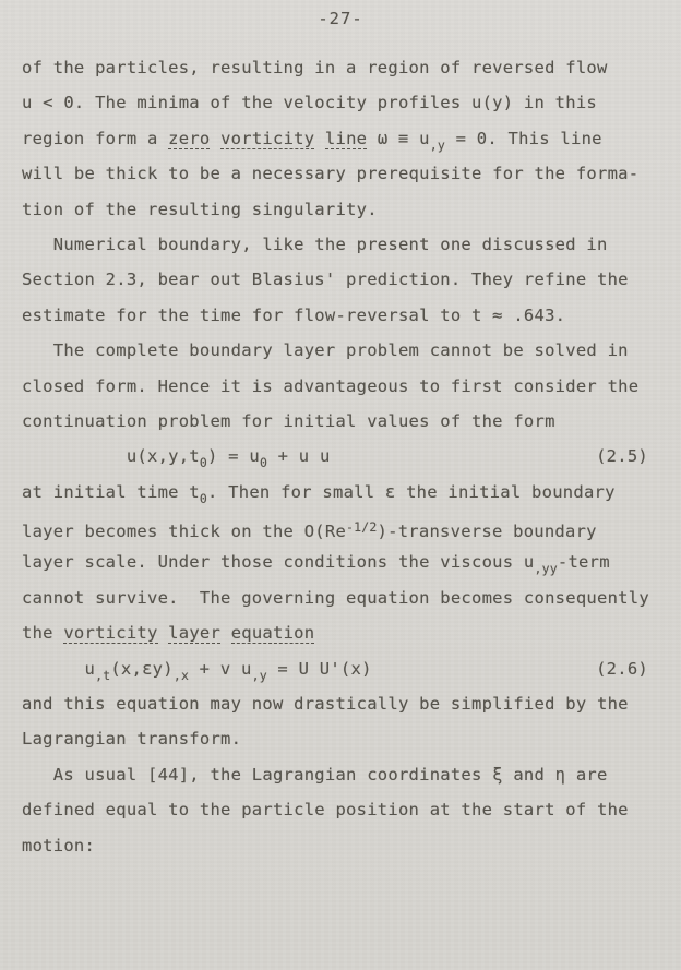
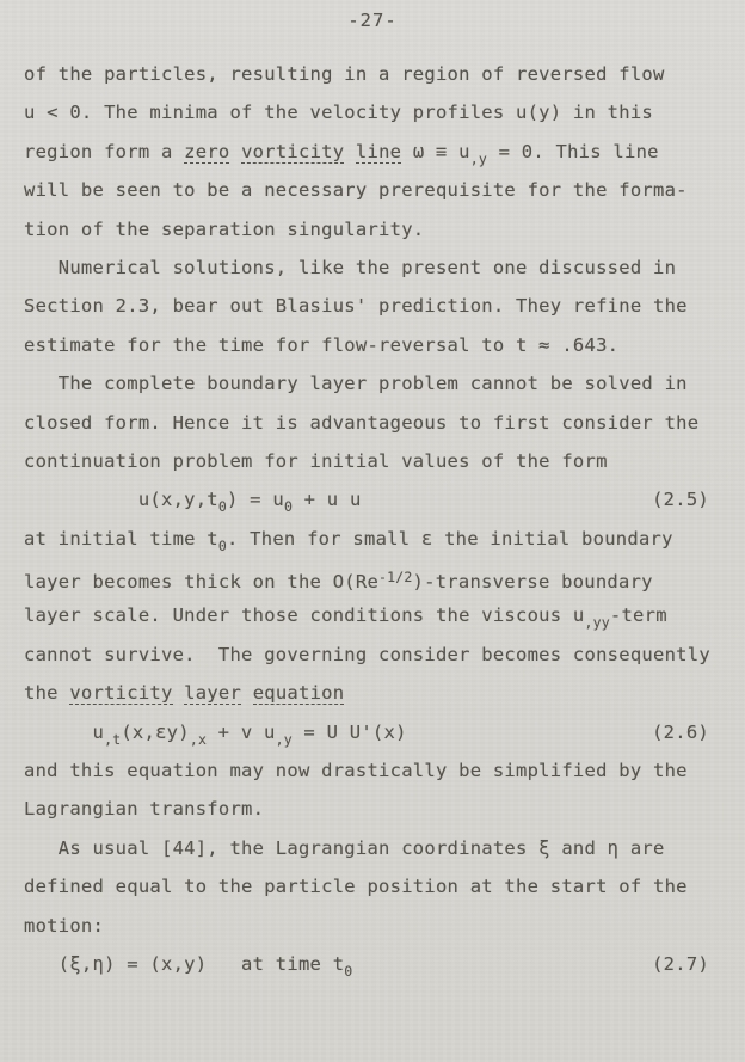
  -27-
  of the particles, resulting in a region of reversed flow
  u < 0. The minima of the velocity profiles u(y) in this
  region form a zero vorticity line ω ≡ u,y = 0. This line
- will be thick to be a necessary prerequisite for the forma-
+ will be seen to be a necessary prerequisite for the forma-
- tion of the resulting singularity.
+ tion of the separation singularity.
- Numerical boundary, like the present one discussed in
+ Numerical solutions, like the present one discussed in
  Section 2.3, bear out Blasius' prediction. They refine the
  estimate for the time for flow-reversal to t ≈ .643.
  The complete boundary layer problem cannot be solved in
  closed form. Hence it is advantageous to first consider the
  continuation problem for initial values of the form
  u(x,y,t0) = u0 + u u
  (2.5)
  at initial time t0. Then for small ε the initial boundary
  layer becomes thick on the O(Re-1/2)-transverse boundary
  layer scale. Under those conditions the viscous u,yy-term
- cannot survive. The governing equation becomes consequently
+ cannot survive. The governing consider becomes consequently
  the vorticity layer equation
  u,t(x,εy),x + v u,y = U U'(x)
  (2.6)
  and this equation may now drastically be simplified by the
  Lagrangian transform.
  As usual [44], the Lagrangian coordinates ξ and η are
  defined equal to the particle position at the start of the
  motion:
+ (ξ,η) = (x,y) at time t0
+ (2.7)
